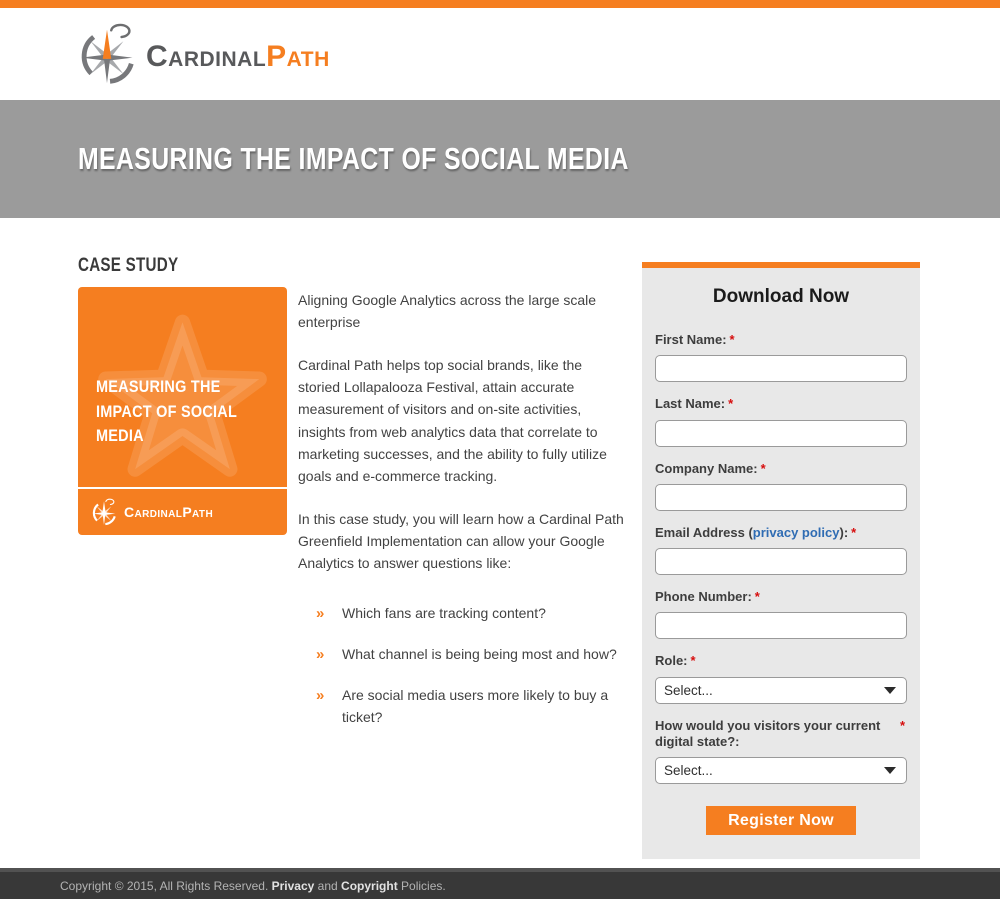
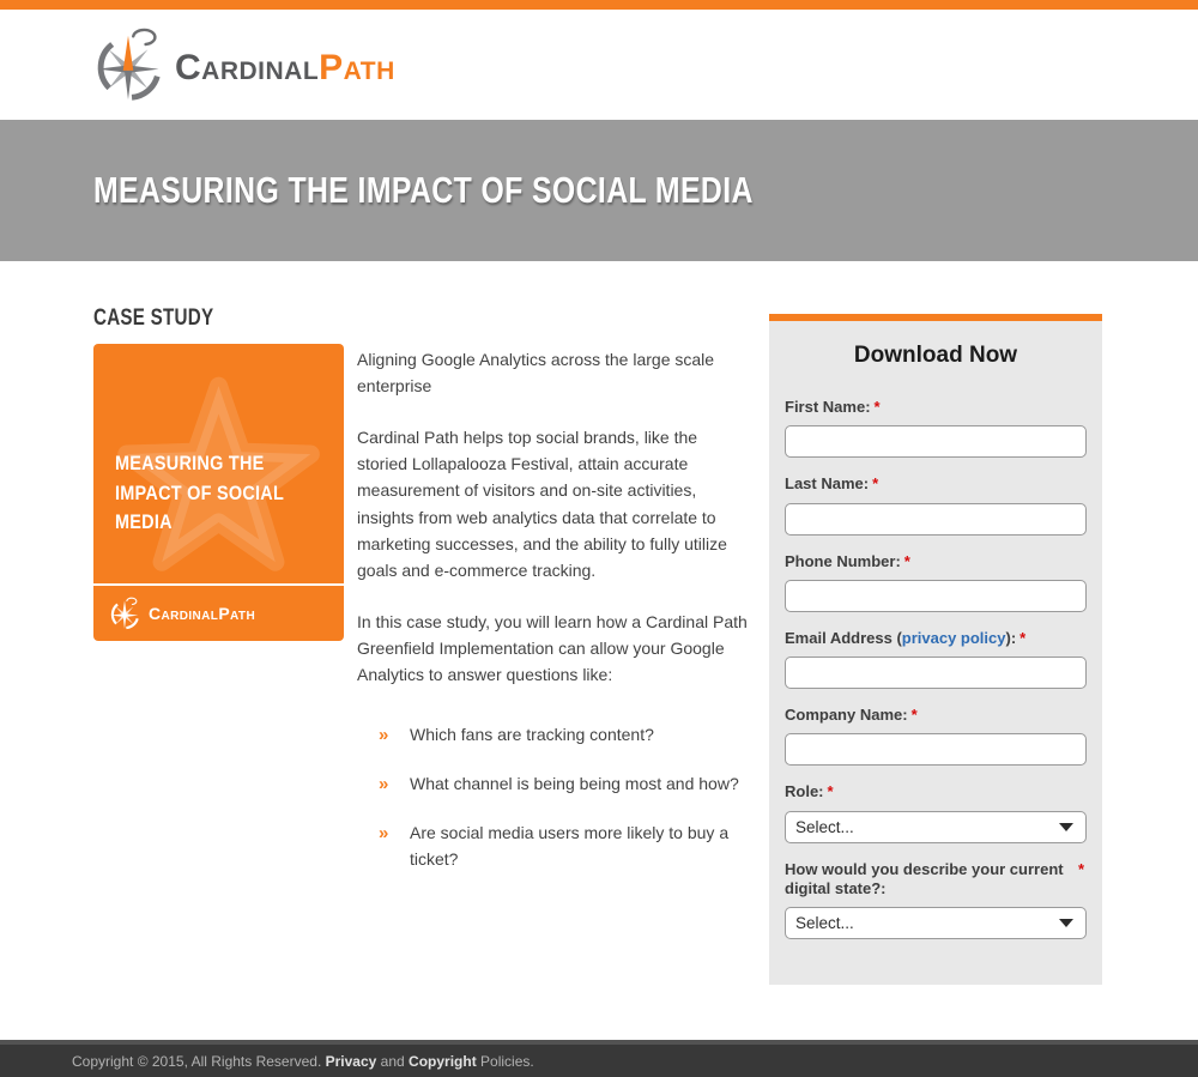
  CardinalPath
  MEASURING THE IMPACT OF SOCIAL MEDIA
  CASE STUDY
  MEASURING THE
  IMPACT OF SOCIAL
  MEDIA
  CardinalPath
  Aligning Google Analytics across the large scale enterprise
  Cardinal Path helps top social brands, like the storied Lollapalooza Festival, attain accurate measurement of visitors and on-site activities, insights from web analytics data that correlate to marketing successes, and the ability to fully utilize goals and e-commerce tracking.
  In this case study, you will learn how a Cardinal Path Greenfield Implementation can allow your Google Analytics to answer questions like:
  »
  Which fans are tracking content?
  »
  What channel is being being most and how?
  »
  Are social media users more likely to buy a ticket?
  Download Now
  First Name: *
  Last Name: *
- Company Name: *
+ Phone Number: *
  Email Address (privacy policy): *
- Phone Number: *
+ Company Name: *
  Role: *
  Select...
- How would you visitors your current digital state?:
+ How would you describe your current digital state?:
  *
  Select...
- Register Now
  Copyright © 2015, All Rights Reserved. Privacy and Copyright Policies.
